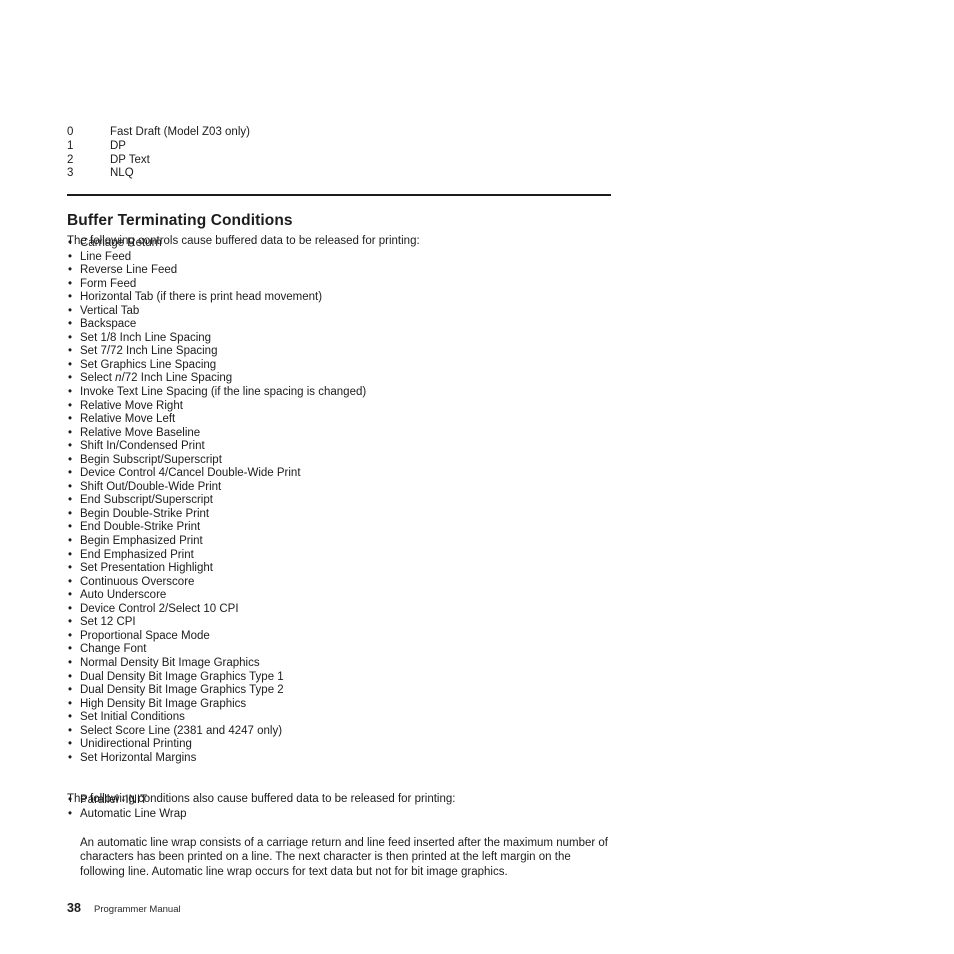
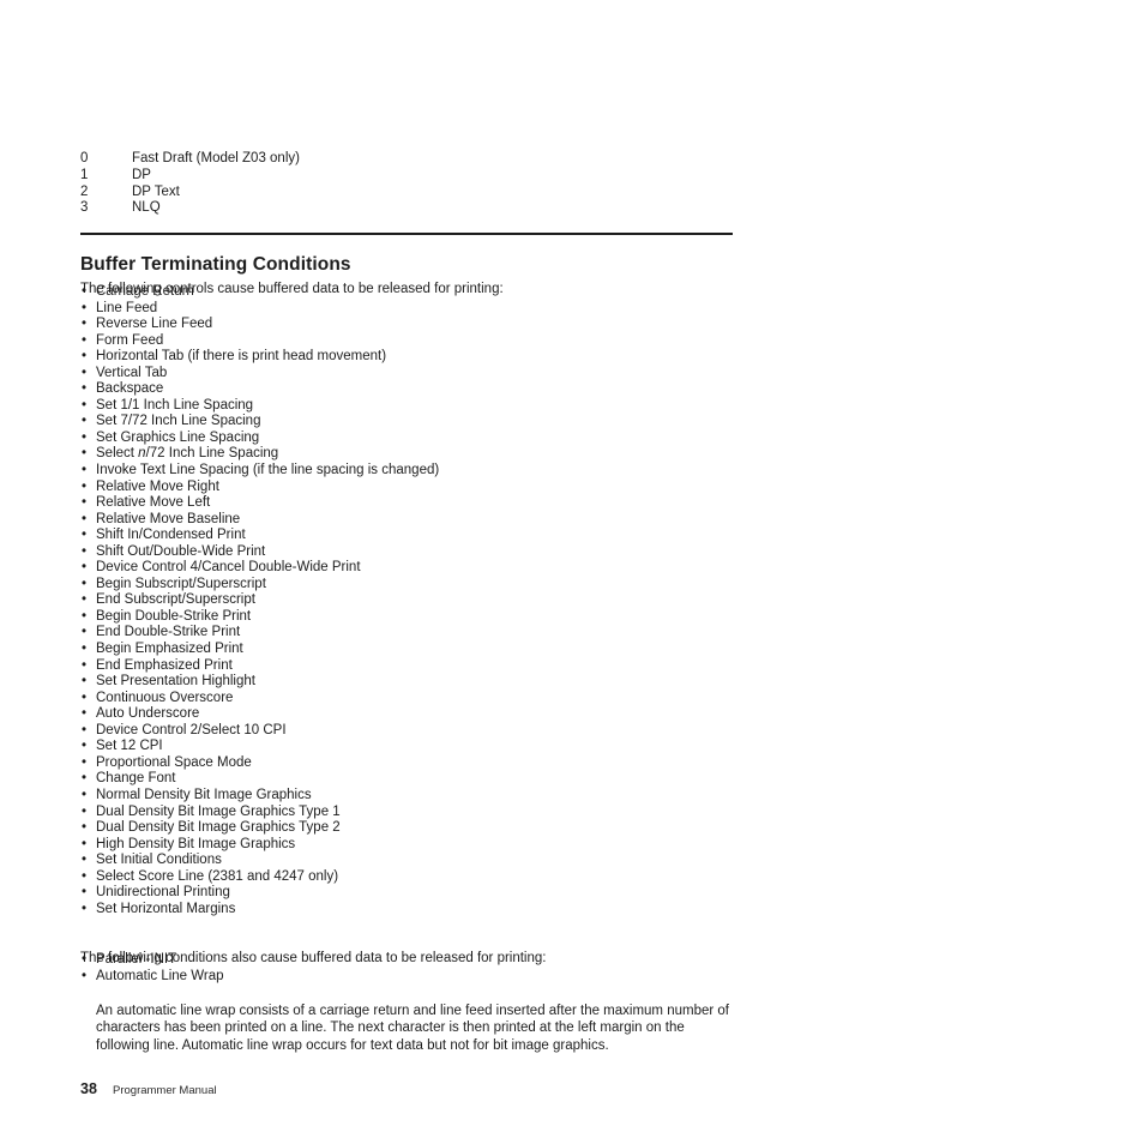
  0
  Fast Draft (Model Z03 only)
  1
  DP
  2
  DP Text
  3
  NLQ
  Buffer Terminating Conditions
  The following controls cause buffered data to be released for printing:
  •
  Carriage Return
  •
  Line Feed
  •
  Reverse Line Feed
  •
  Form Feed
  •
  Horizontal Tab (if there is print head movement)
  •
  Vertical Tab
  •
  Backspace
  •
- Set 1/8 Inch Line Spacing
+ Set 1/1 Inch Line Spacing
  •
  Set 7/72 Inch Line Spacing
  •
  Set Graphics Line Spacing
  •
  Select n/72 Inch Line Spacing
  •
  Invoke Text Line Spacing (if the line spacing is changed)
  •
  Relative Move Right
  •
  Relative Move Left
  •
  Relative Move Baseline
  •
  Shift In/Condensed Print
  •
- Begin Subscript/Superscript
+ Shift Out/Double-Wide Print
  •
  Device Control 4/Cancel Double-Wide Print
  •
- Shift Out/Double-Wide Print
+ Begin Subscript/Superscript
  •
  End Subscript/Superscript
  •
  Begin Double-Strike Print
  •
  End Double-Strike Print
  •
  Begin Emphasized Print
  •
  End Emphasized Print
  •
  Set Presentation Highlight
  •
  Continuous Overscore
  •
  Auto Underscore
  •
  Device Control 2/Select 10 CPI
  •
  Set 12 CPI
  •
  Proportional Space Mode
  •
  Change Font
  •
  Normal Density Bit Image Graphics
  •
  Dual Density Bit Image Graphics Type 1
  •
  Dual Density Bit Image Graphics Type 2
  •
  High Density Bit Image Graphics
  •
  Set Initial Conditions
  •
  Select Score Line (2381 and 4247 only)
  •
  Unidirectional Printing
  •
  Set Horizontal Margins
  The following conditions also cause buffered data to be released for printing:
  •
  Parallel -INIT
  •
  Automatic Line Wrap
  An automatic line wrap consists of a carriage return and line feed inserted after the maximum number of characters has been printed on a line. The next character is then printed at the left margin on the following line. Automatic line wrap occurs for text data but not for bit image graphics.
  38
  Programmer Manual
